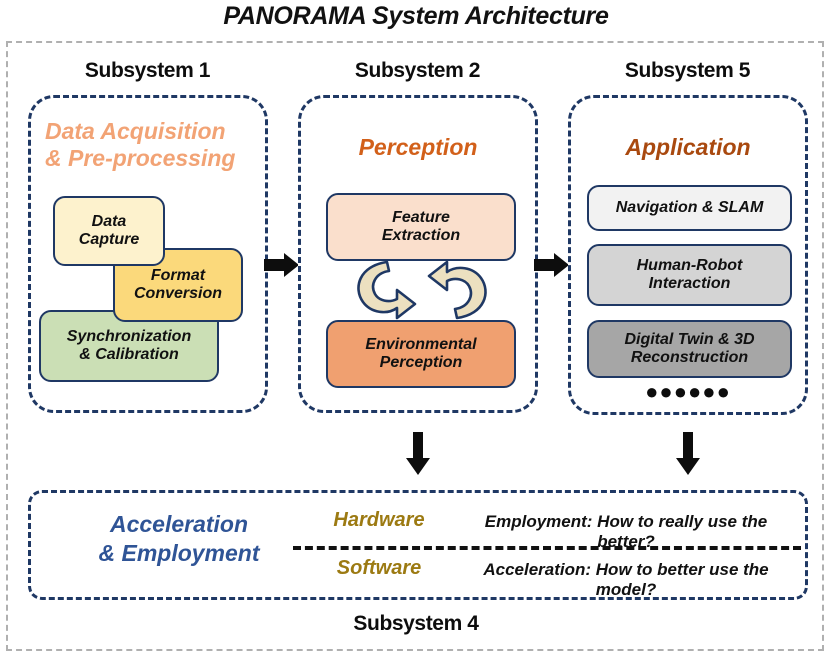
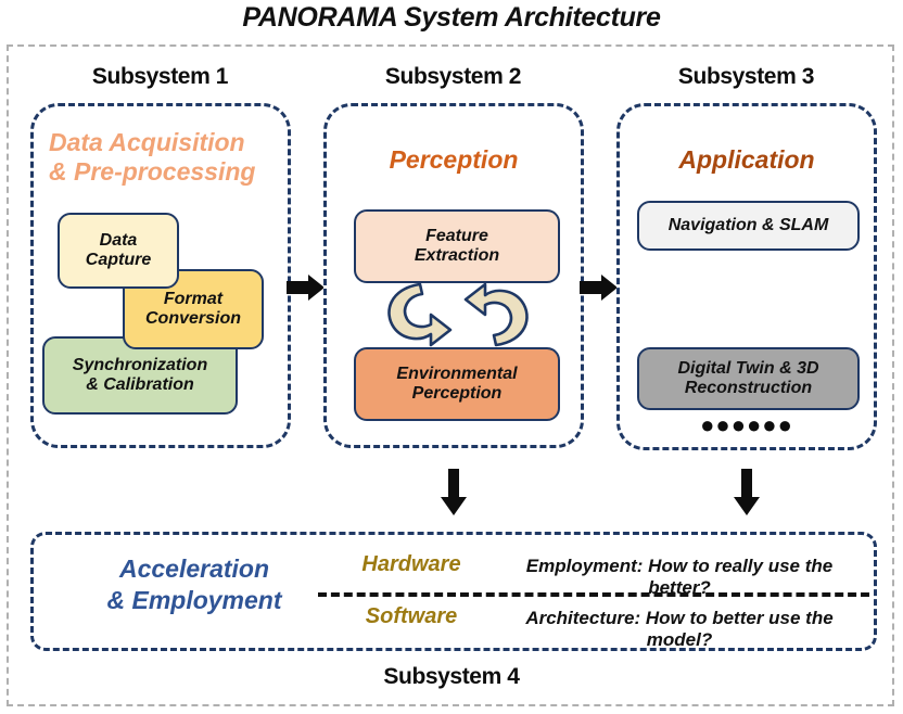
  PANORAMA System Architecture
  Subsystem 1
  Subsystem 2
- Subsystem 5
+ Subsystem 3
  Data Acquisition
  & Pre-processing
  Data
  Capture
  Format
  Conversion
  Synchronization
  & Calibration
  Perception
  Feature
  Extraction
  Environmental
  Perception
  Application
  Navigation & SLAM
- Human-Robot
- Interaction
  Digital Twin & 3D
  Reconstruction
  ●●●●●●
  Acceleration
  & Employment
  Hardware
  Employment: How to really use the better?
  Software
- Acceleration: How to better use the model?
+ Architecture: How to better use the model?
  Subsystem 4
